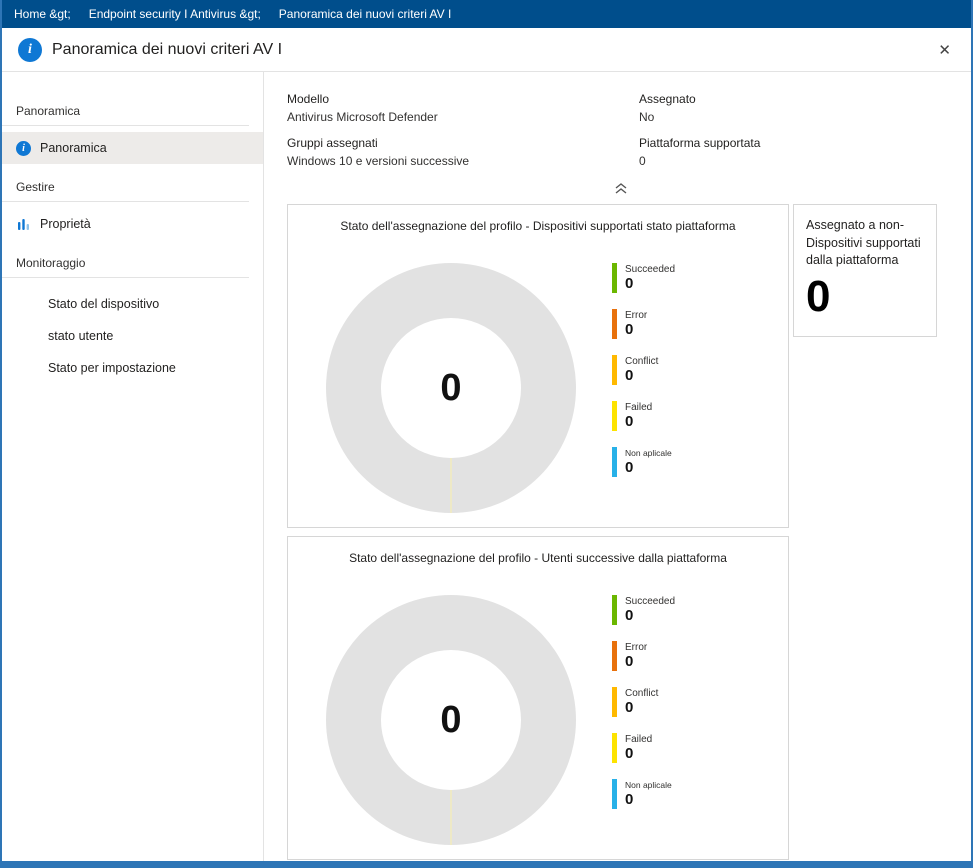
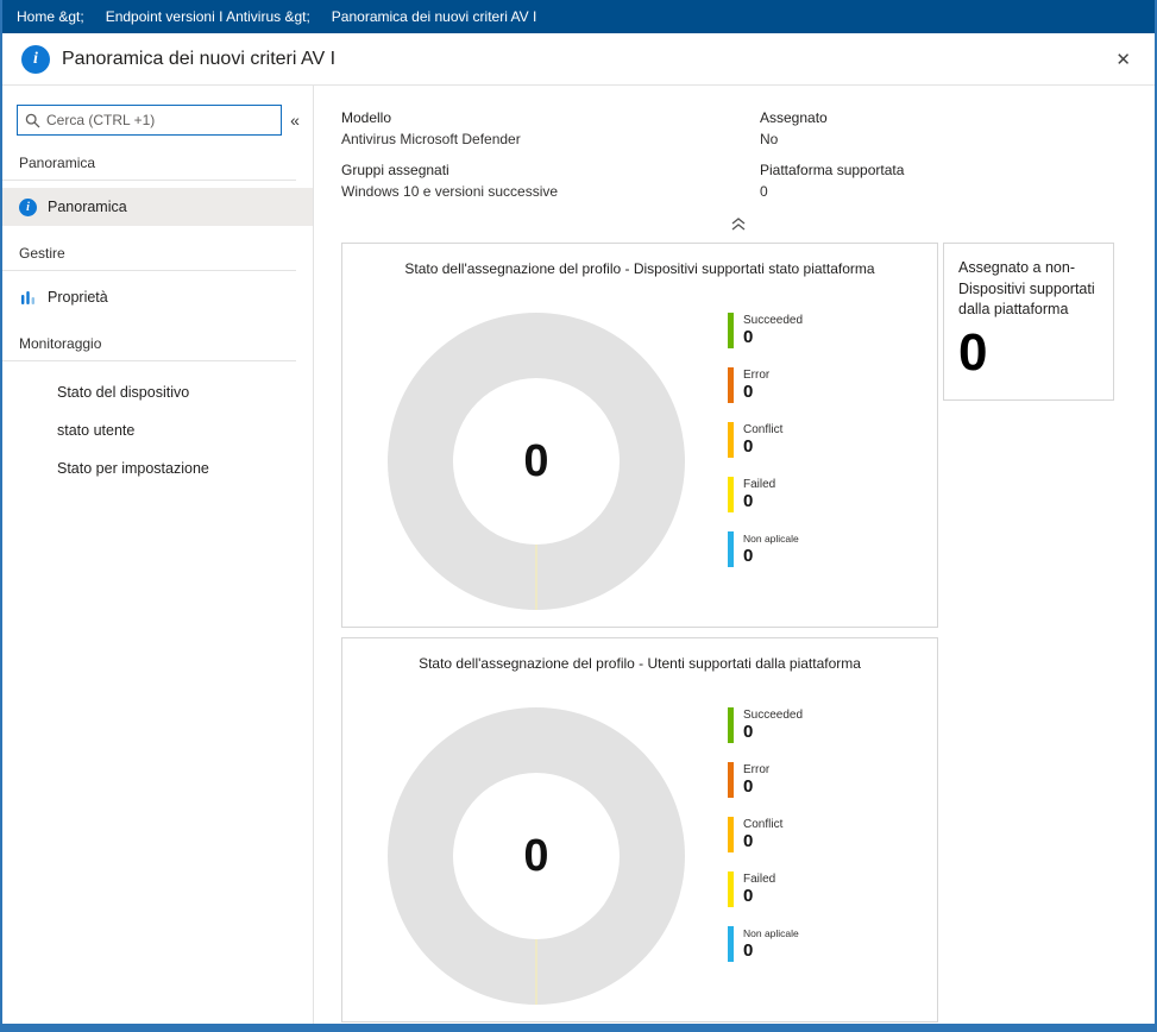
  Home &gt;
- Endpoint security I Antivirus &gt;
+ Endpoint versioni I Antivirus &gt;
  Panoramica dei nuovi criteri AV I
  i
  Panoramica dei nuovi criteri AV I
  ✕
+ Cerca (CTRL +1)
+ «
  Panoramica
  i
  Panoramica
  Gestire
  Proprietà
  Monitoraggio
  Stato del dispositivo
  stato utente
  Stato per impostazione
  Modello
  Antivirus Microsoft Defender
  Gruppi assegnati
  Windows 10 e versioni successive
  Assegnato
  No
  Piattaforma supportata
  0
  Stato dell'assegnazione del profilo - Dispositivi supportati stato piattaforma
  0
  Succeeded
  0
  Error
  0
  Conflict
  0
  Failed
  0
  Non aplicale
  0
- Stato dell'assegnazione del profilo - Utenti successive dalla piattaforma
+ Stato dell'assegnazione del profilo - Utenti supportati dalla piattaforma
  0
  Succeeded
  0
  Error
  0
  Conflict
  0
  Failed
  0
  Non aplicale
  0
  Assegnato a non- Dispositivi supportati dalla piattaforma
  0
